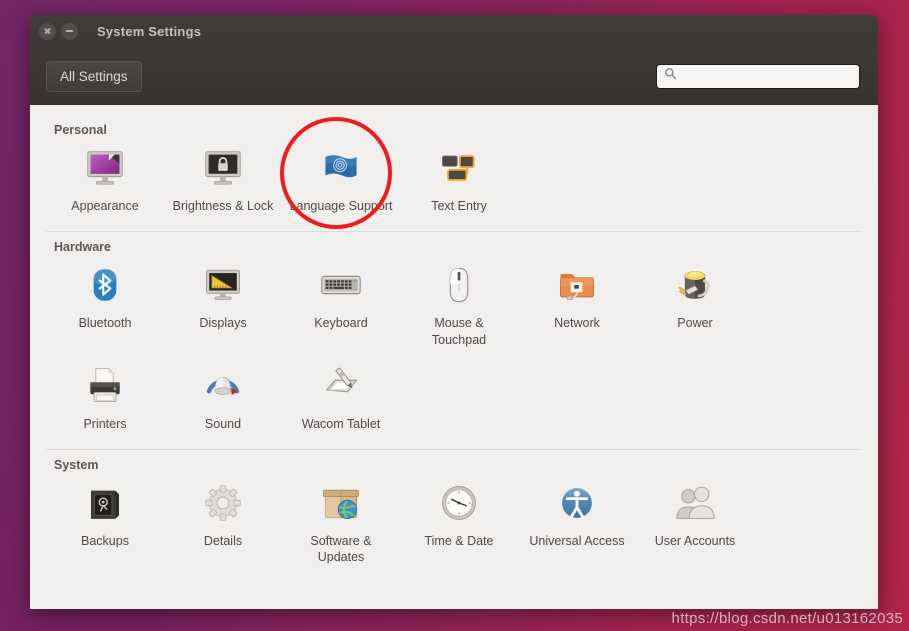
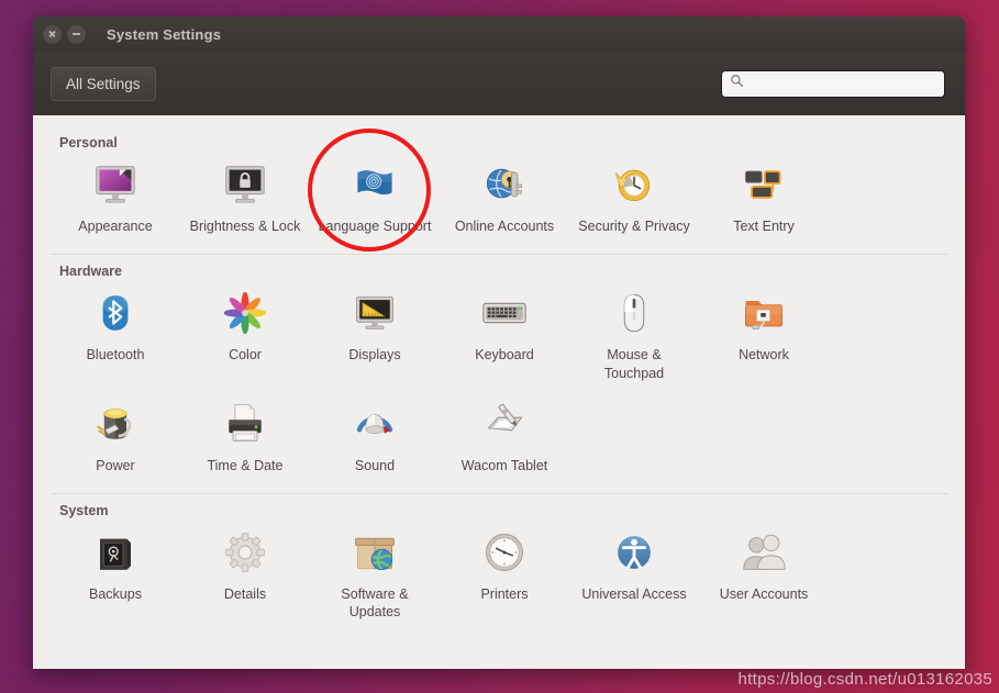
  System Settings
  All Settings
  Personal
  Appearance
  Brightness & Lock
  Language Support
+ Online Accounts
+ Security & Privacy
  Text Entry
  Hardware
  Bluetooth
+ Color
  Displays
  Keyboard
  Mouse & Touchpad
  Network
  Power
- Printers
+ Time & Date
  Sound
  Wacom Tablet
  System
  Backups
  Details
  Software & Updates
- Time & Date
+ Printers
  Universal Access
  User Accounts
  https://blog.csdn.net/u013162035
